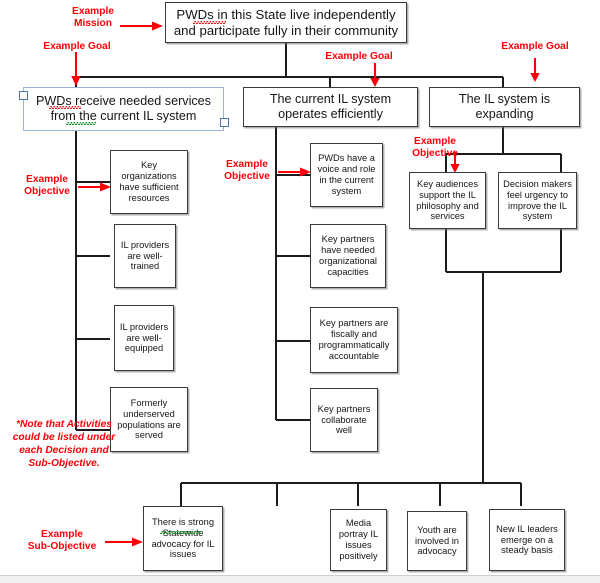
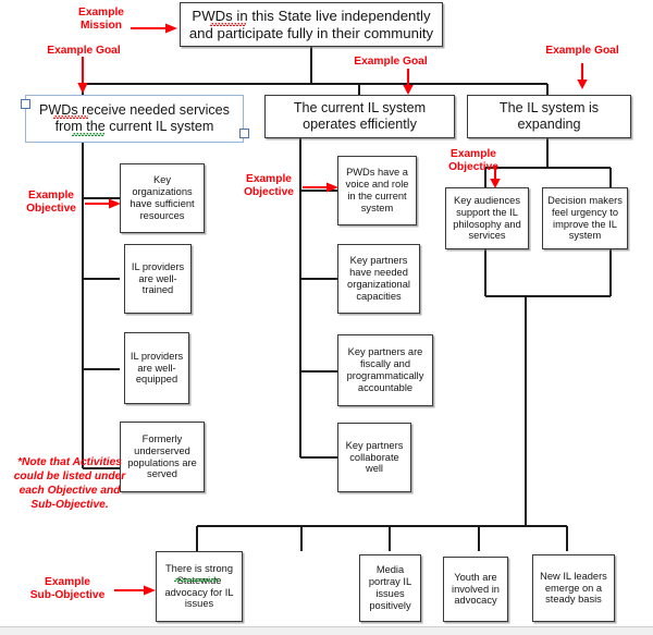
  PWDs in this State live independently and participate fully in their community
  PWDs receive needed services from the current IL system
  The current IL system operates efficiently
  The IL system is expanding
  Key organizations have sufficient resources
  IL providers are well-trained
  IL providers are well-equipped
  Formerly underserved populations are served
  PWDs have a voice and role in the current system
  Key partners have needed organizational capacities
  Key partners are fiscally and programmatically accountable
  Key partners collaborate well
  Key audiences support the IL philosophy and services
  Decision makers feel urgency to improve the IL system
  There is strong advocacy for IL issues
  Media portray IL issues positively
  Youth are involved in advocacy
  New IL leaders emerge on a steady basis
  Example
  Mission
  Example Goal
  Example Goal
  Example Goal
  Example
  Objective
  Example
  Objective
  Example
  Objective
  Example
  Sub-Objective
- *Note that Activities could be listed under each Decision and Sub-Objective.
+ *Note that Activities could be listed under each Objective and Sub-Objective.
